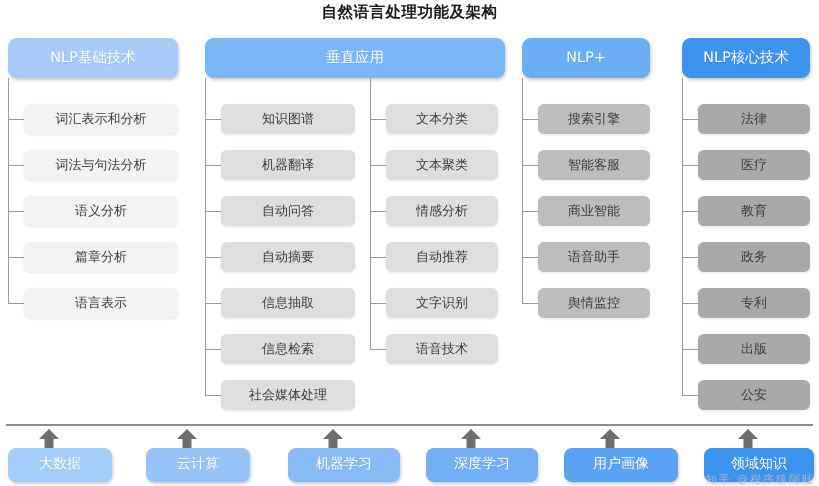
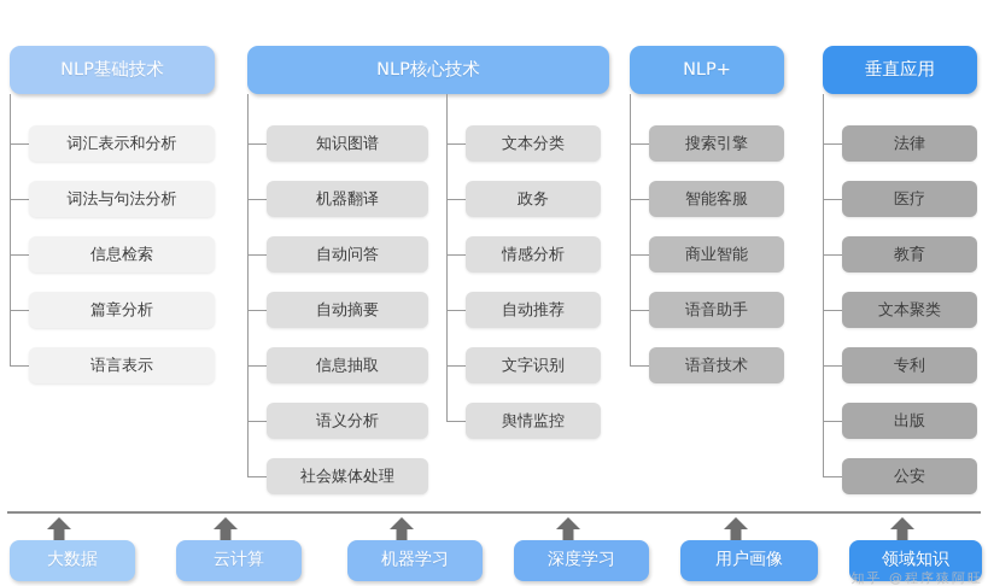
- 自然语言处理功能及架构
  NLP基础技术
- 垂直应用
+ NLP核心技术
  NLP+
- NLP核心技术
+ 垂直应用
  词汇表示和分析
  词法与句法分析
- 语义分析
+ 信息检索
  篇章分析
  语言表示
  知识图谱
  机器翻译
  自动问答
  自动摘要
  信息抽取
- 信息检索
+ 语义分析
  社会媒体处理
  文本分类
- 文本聚类
+ 政务
  情感分析
  自动推荐
  文字识别
- 语音技术
+ 舆情监控
  搜索引擎
  智能客服
  商业智能
  语音助手
- 舆情监控
+ 语音技术
  法律
  医疗
  教育
- 政务
+ 文本聚类
  专利
  出版
  公安
  大数据
  云计算
  机器学习
  深度学习
  用户画像
  领域知识
  知乎 @程序猿阿旺
